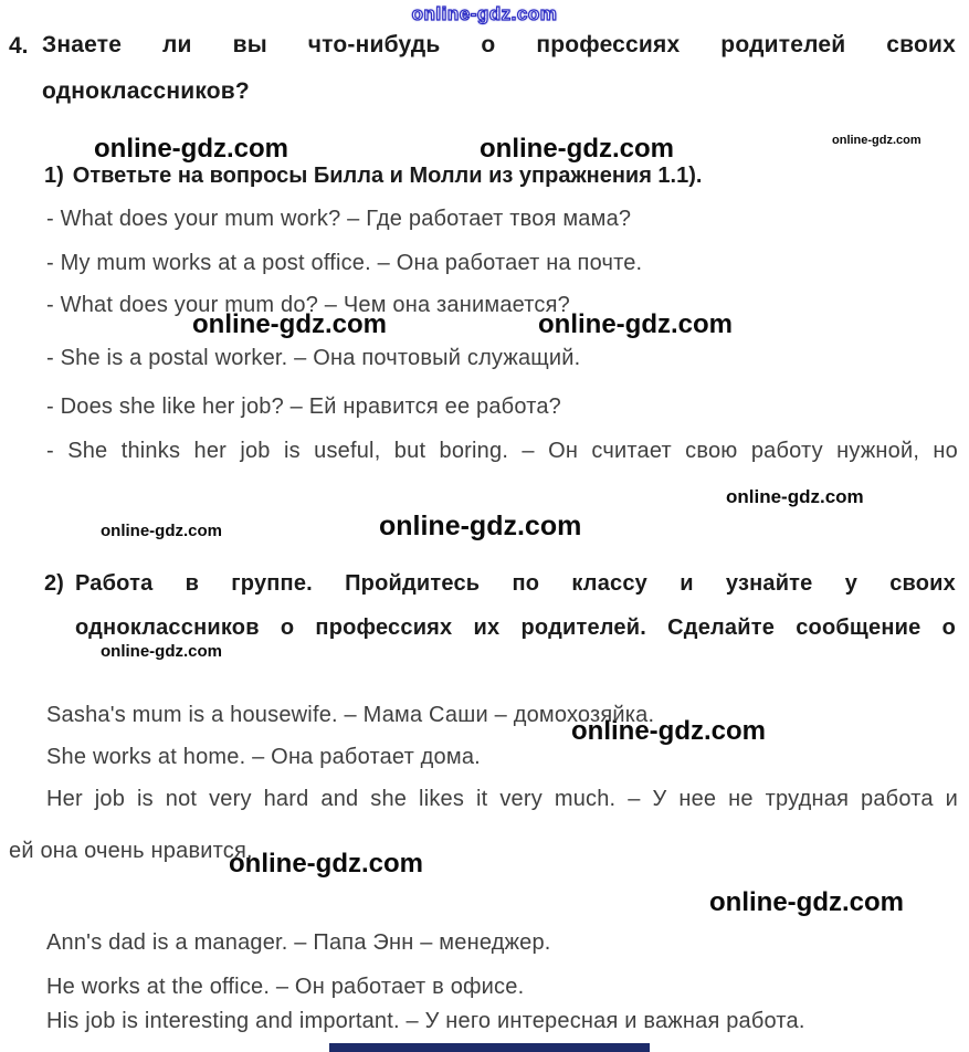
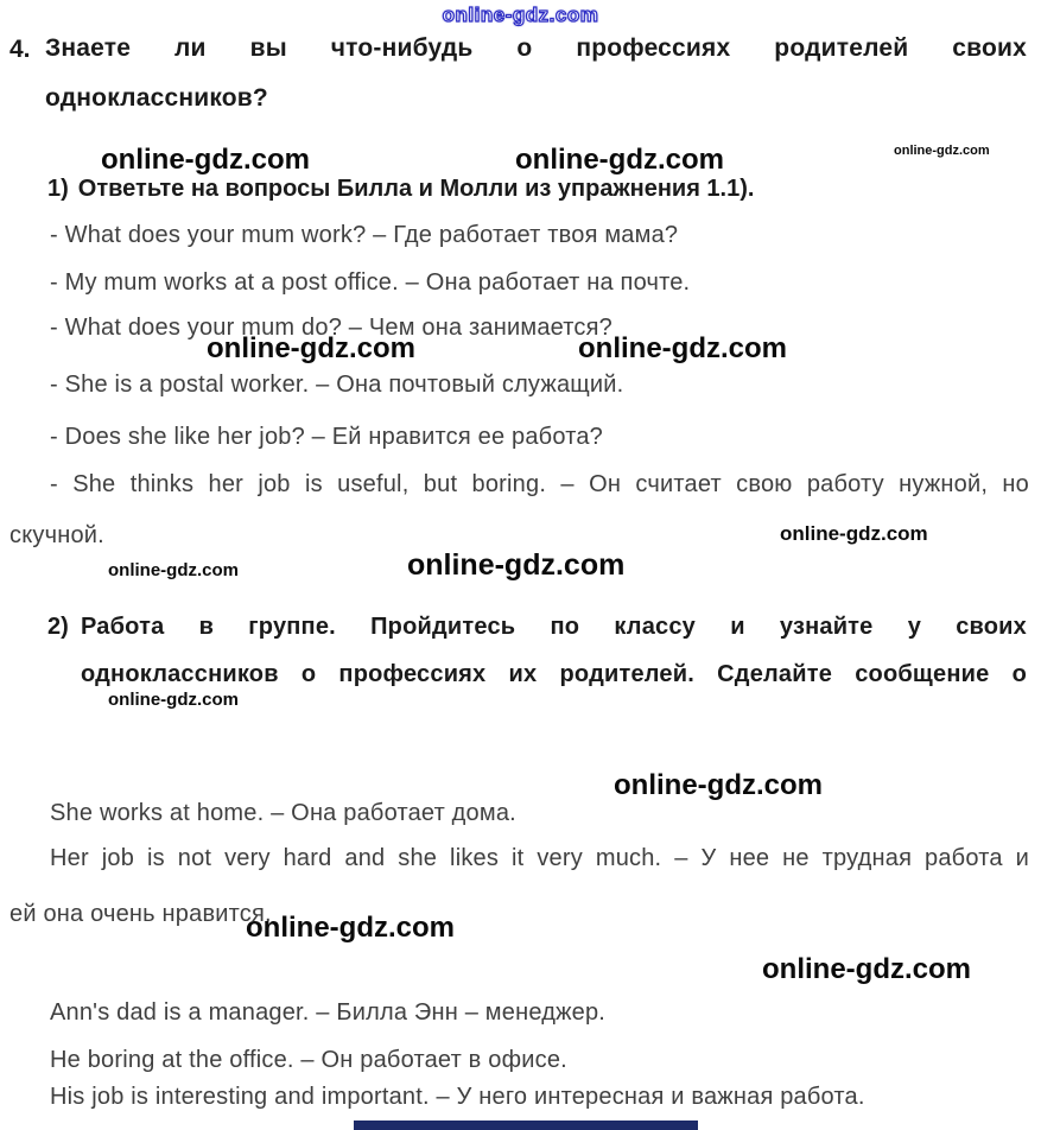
  online-gdz.com
  online-gdz.com
  online-gdz.com
  online-gdz.com
  online-gdz.com
  online-gdz.com
  online-gdz.com
  online-gdz.com
  online-gdz.com
  online-gdz.com
  online-gdz.com
  online-gdz.com
  online-gdz.com
  4.
  Знаете ли вы что-нибудь о профессиях родителей своих
  одноклассников?
  1) Ответьте на вопросы Билла и Молли из упражнения 1.1).
  - What does your mum work? – Где работает твоя мама?
  - My mum works at a post office. – Она работает на почте.
  - What does your mum do? – Чем она занимается?
  - She is a postal worker. – Она почтовый служащий.
  - Does she like her job? – Ей нравится ее работа?
  - She thinks her job is useful, but boring. – Он считает свою работу нужной, но
+ скучной.
  2)
  Работа в группе. Пройдитесь по классу и узнайте у своих
  одноклассников о профессиях их родителей. Сделайте сообщение о
- Sasha's mum is a housewife. – Мама Саши – домохозяйка.
  She works at home. – Она работает дома.
  Her job is not very hard and she likes it very much. – У нее не трудная работа и
  ей она очень нравится.
- Ann's dad is a manager. – Папа Энн – менеджер.
+ Ann's dad is a manager. – Билла Энн – менеджер.
- He works at the office. – Он работает в офисе.
+ He boring at the office. – Он работает в офисе.
  His job is interesting and important. – У него интересная и важная работа.
